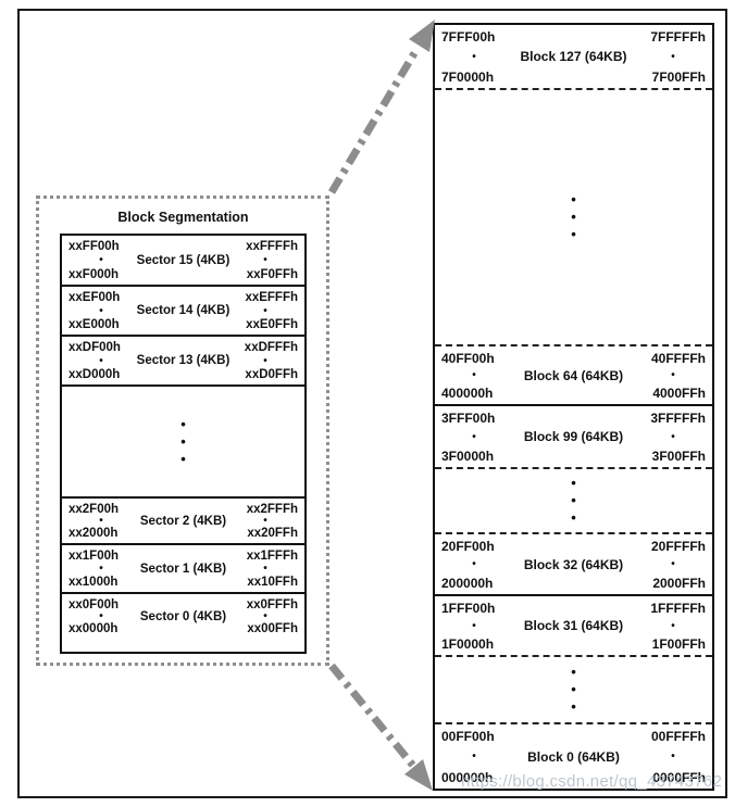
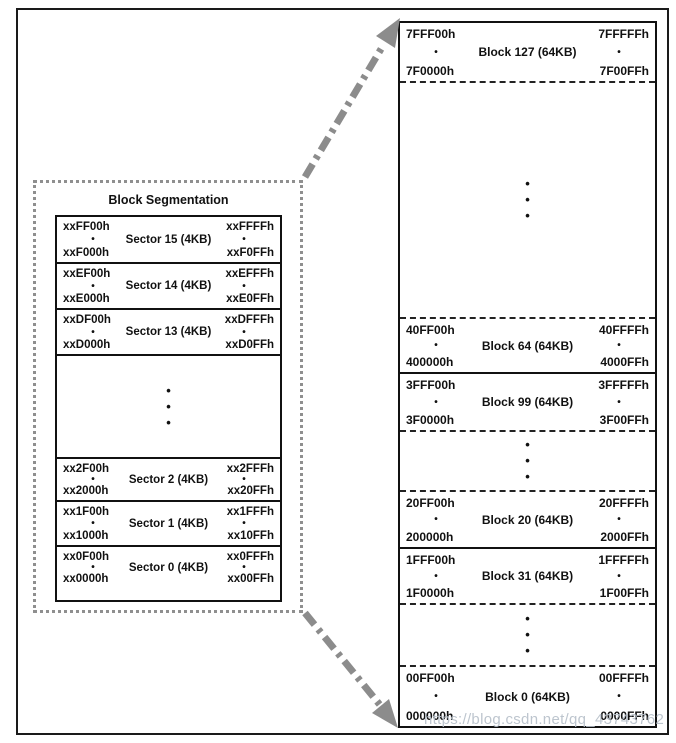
  Block Segmentation
  xxFF00h
  •
  xxF000h
  Sector 15 (4KB)
  xxFFFFh
  •
  xxF0FFh
  xxEF00h
  •
  xxE000h
  Sector 14 (4KB)
  xxEFFFh
  •
  xxE0FFh
  xxDF00h
  •
  xxD000h
  Sector 13 (4KB)
  xxDFFFh
  •
  xxD0FFh
  •
  •
  •
  xx2F00h
  •
  xx2000h
  Sector 2 (4KB)
  xx2FFFh
  •
  xx20FFh
  xx1F00h
  •
  xx1000h
  Sector 1 (4KB)
  xx1FFFh
  •
  xx10FFh
  xx0F00h
  •
  xx0000h
  Sector 0 (4KB)
  xx0FFFh
  •
  xx00FFh
  7FFF00h
  •
  7F0000h
  Block 127 (64KB)
  7FFFFFh
  •
  7F00FFh
  •
  •
  •
  40FF00h
  •
  400000h
  Block 64 (64KB)
  40FFFFh
  •
  4000FFh
  3FFF00h
  •
  3F0000h
  Block 99 (64KB)
  3FFFFFh
  •
  3F00FFh
  •
  •
  •
  20FF00h
  •
  200000h
- Block 32 (64KB)
+ Block 20 (64KB)
  20FFFFh
  •
  2000FFh
  1FFF00h
  •
  1F0000h
  Block 31 (64KB)
  1FFFFFh
  •
  1F00FFh
  •
  •
  •
  00FF00h
  •
  000000h
  Block 0 (64KB)
  00FFFFh
  •
  0000FFh
  https://blog.csdn.net/qq_43743762
